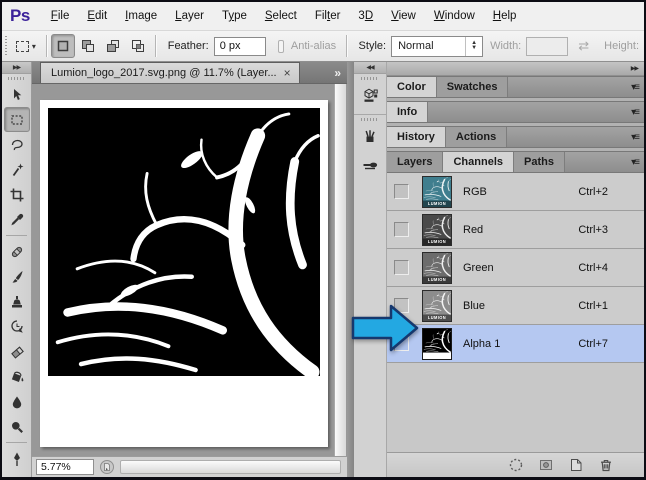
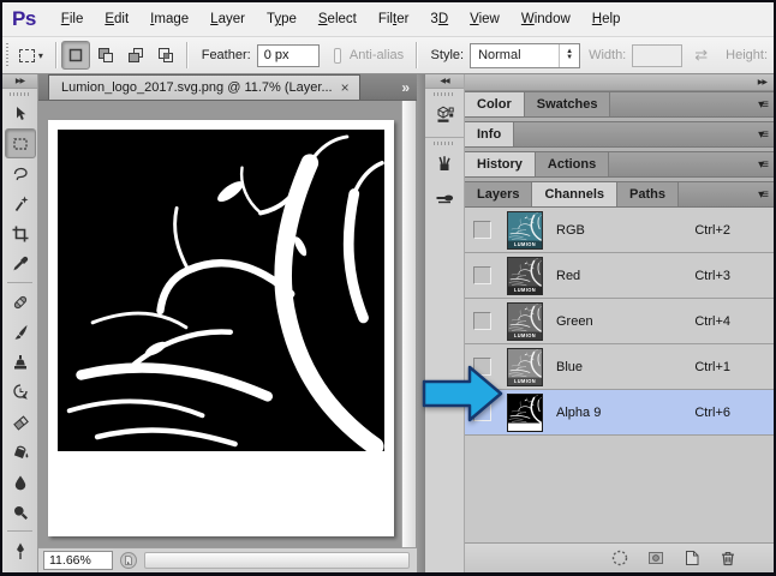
  Ps
  File
  Edit
  Image
  Layer
  Type
  Select
  Filter
  3D
  View
  Window
  Help
  ▾
  Feather:
  0 px
  Anti-alias
  Style:
  Normal
  Width:
  ⇄
  Height:
  Lumion_logo_2017.svg.png @ 11.7% (Layer...
  ×
  »
- 5.77%
+ 11.66%
  Color
  Swatches
  ▾≡
  Info
  ▾≡
  History
  Actions
  ▾≡
  Layers
  Channels
  Paths
  ▾≡
  RGB
  Ctrl+2
  Red
  Ctrl+3
  Green
  Ctrl+4
  Blue
  Ctrl+1
- Alpha 1
+ Alpha 9
- Ctrl+7
+ Ctrl+6
